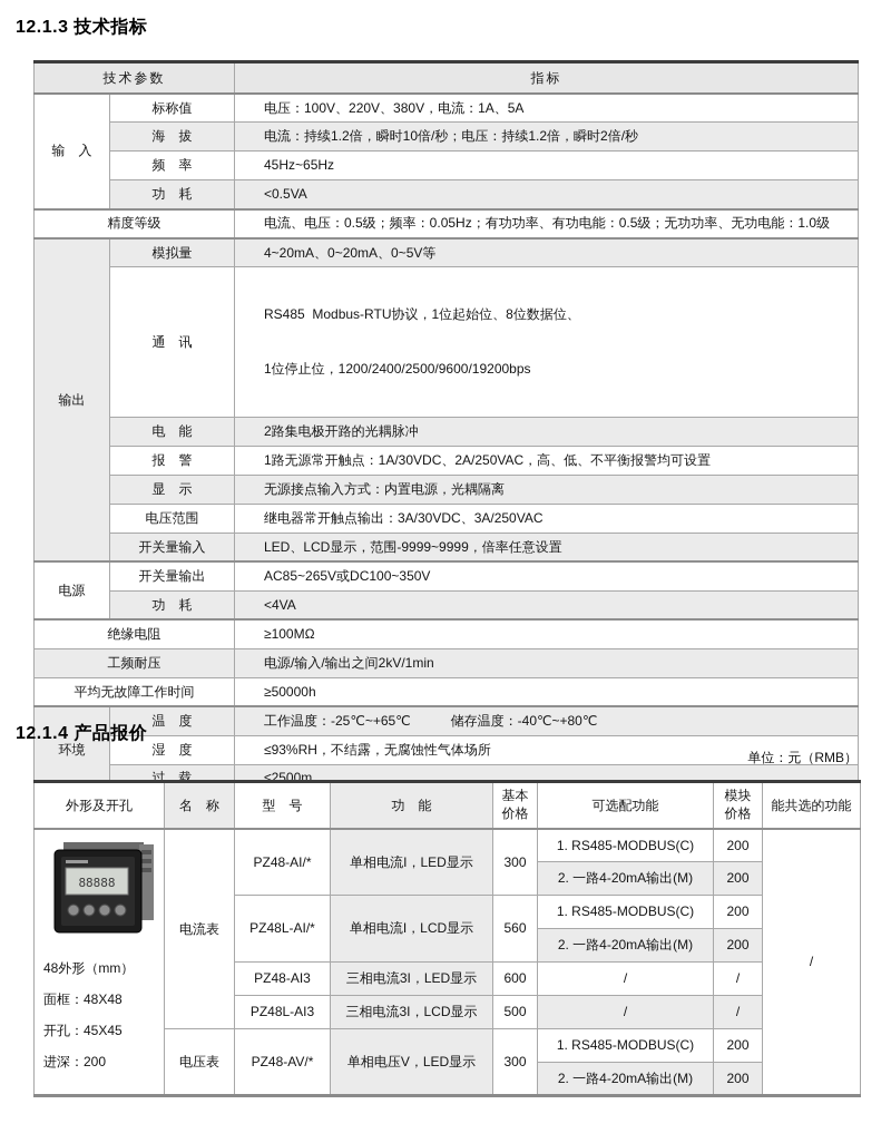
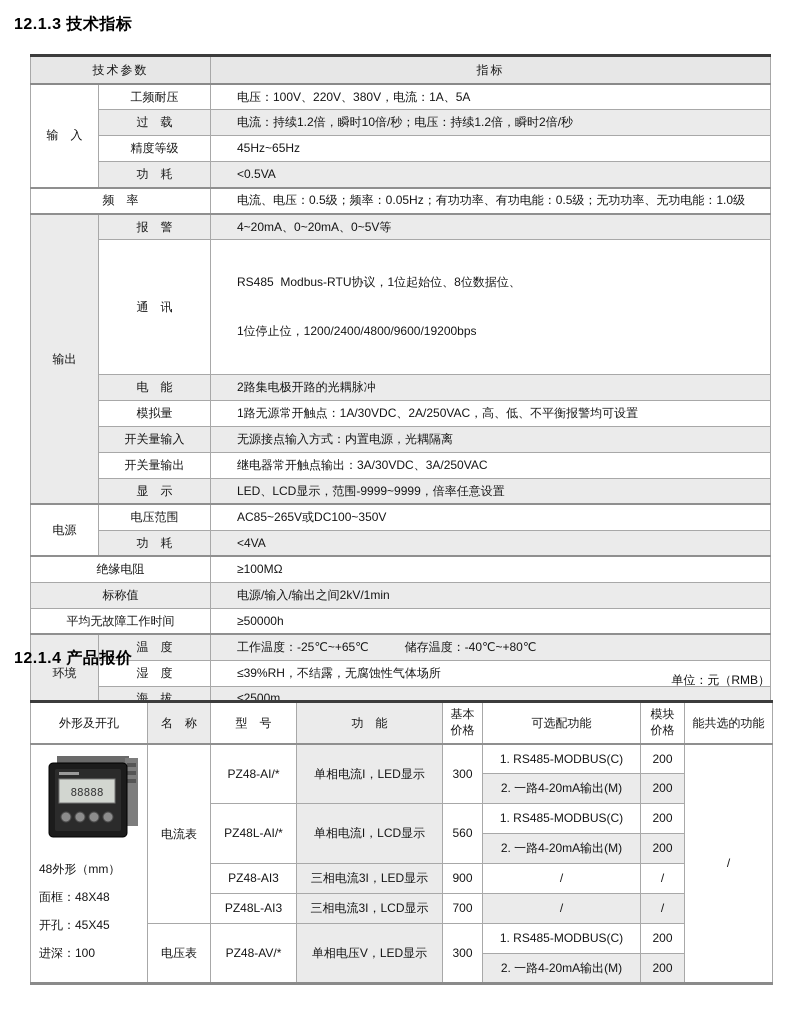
  12.1.3 技术指标
  技术参数	指标
- 输 入	标称值	电压：100V、220V、380V，电流：1A、5A
+ 输 入	工频耐压	电压：100V、220V、380V，电流：1A、5A
- 海 拔	电流：持续1.2倍，瞬时10倍/秒；电压：持续1.2倍，瞬时2倍/秒
+ 过 载	电流：持续1.2倍，瞬时10倍/秒；电压：持续1.2倍，瞬时2倍/秒
- 频 率	45Hz~65Hz
+ 精度等级	45Hz~65Hz
  功 耗	<0.5VA
- 精度等级	电流、电压：0.5级；频率：0.05Hz；有功功率、有功电能：0.5级；无功功率、无功电能：1.0级
+ 频 率	电流、电压：0.5级；频率：0.05Hz；有功功率、有功电能：0.5级；无功功率、无功电能：1.0级
- 输出	模拟量	4~20mA、0~20mA、0~5V等
+ 输出	报 警	4~20mA、0~20mA、0~5V等
- 通 讯	RS485 Modbus-RTU协议，1位起始位、8位数据位、 1位停止位，1200/2400/2500/9600/19200bps
+ 通 讯	RS485 Modbus-RTU协议，1位起始位、8位数据位、 1位停止位，1200/2400/4800/9600/19200bps
  电 能	2路集电极开路的光耦脉冲
- 报 警	1路无源常开触点：1A/30VDC、2A/250VAC，高、低、不平衡报警均可设置
+ 模拟量	1路无源常开触点：1A/30VDC、2A/250VAC，高、低、不平衡报警均可设置
- 显 示	无源接点输入方式：内置电源，光耦隔离
+ 开关量输入	无源接点输入方式：内置电源，光耦隔离
- 电压范围	继电器常开触点输出：3A/30VDC、3A/250VAC
+ 开关量输出	继电器常开触点输出：3A/30VDC、3A/250VAC
- 开关量输入	LED、LCD显示，范围-9999~9999，倍率任意设置
+ 显 示	LED、LCD显示，范围-9999~9999，倍率任意设置
- 电源	开关量输出	AC85~265V或DC100~350V
+ 电源	电压范围	AC85~265V或DC100~350V
  功 耗	<4VA
  绝缘电阻	≥100MΩ
- 工频耐压	电源/输入/输出之间2kV/1min
+ 标称值	电源/输入/输出之间2kV/1min
  平均无故障工作时间	≥50000h
  环境	温 度	工作温度：-25℃~+65℃ 储存温度：-40℃~+80℃
- 湿 度	≤93%RH，不结露，无腐蚀性气体场所
+ 湿 度	≤39%RH，不结露，无腐蚀性气体场所
- 过 载	≤2500m
+ 海 拔	≤2500m
  12.1.4 产品报价
  单位：元（RMB）
  外形及开孔	名 称	型 号	功 能	基本 价格	可选配功能	模块 价格	能共选的功能
- 88888 48外形（mm） 面框：48X48 开孔：45X45 进深：200	电流表	PZ48-AI/*	单相电流I，LED显示	300	1. RS485-MODBUS(C)	200	/
+ 88888 48外形（mm） 面框：48X48 开孔：45X45 进深：100	电流表	PZ48-AI/*	单相电流I，LED显示	300	1. RS485-MODBUS(C)	200	/
  2. 一路4-20mA输出(M)	200
  PZ48L-AI/*	单相电流I，LCD显示	560	1. RS485-MODBUS(C)	200
  2. 一路4-20mA输出(M)	200
- PZ48-AI3	三相电流3I，LED显示	600	/	/
+ PZ48-AI3	三相电流3I，LED显示	900	/	/
- PZ48L-AI3	三相电流3I，LCD显示	500	/	/
+ PZ48L-AI3	三相电流3I，LCD显示	700	/	/
  电压表	PZ48-AV/*	单相电压V，LED显示	300	1. RS485-MODBUS(C)	200
  2. 一路4-20mA输出(M)	200
